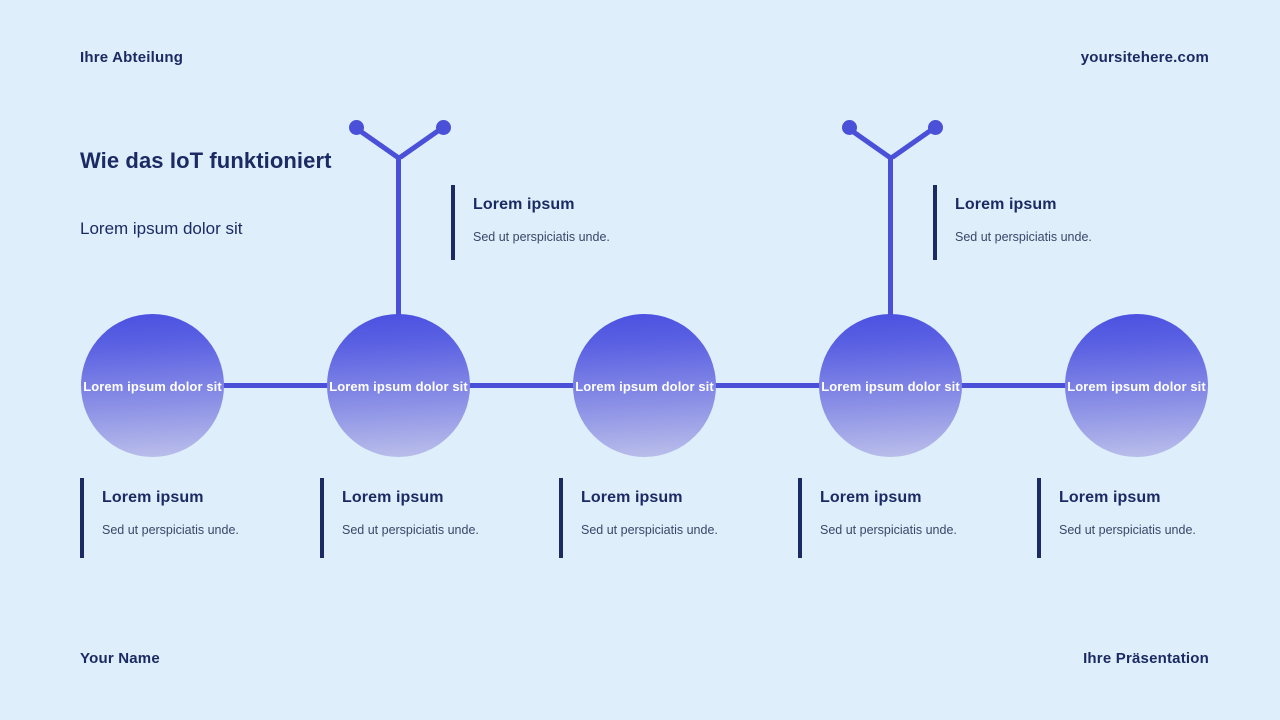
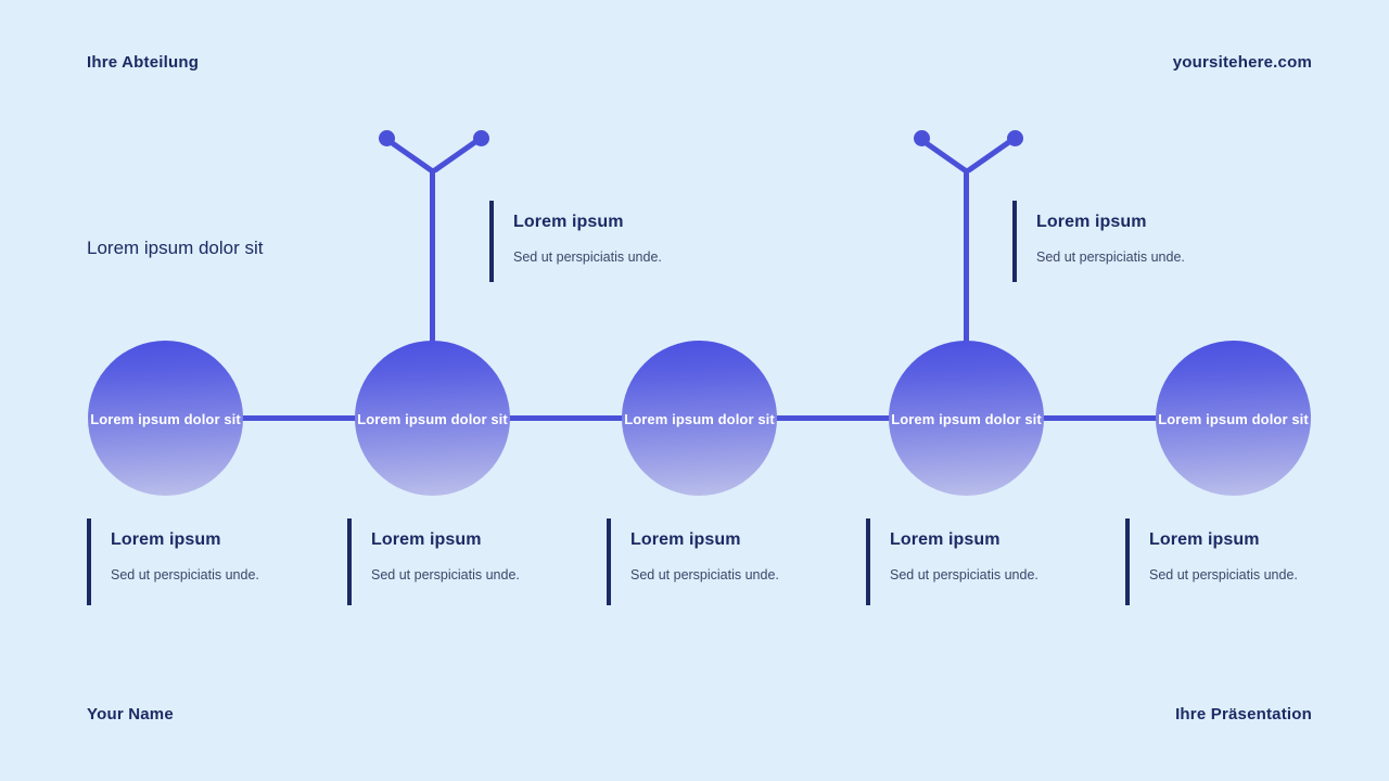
  Ihre Abteilung
  yoursitehere.com
- Wie das IoT funktioniert
  Lorem ipsum dolor sit
  Lorem ipsum
  Sed ut perspiciatis unde.
  Lorem ipsum
  Sed ut perspiciatis unde.
  Lorem ipsum dolor sit
  Lorem ipsum dolor sit
  Lorem ipsum dolor sit
  Lorem ipsum dolor sit
  Lorem ipsum dolor sit
  Lorem ipsum
  Sed ut perspiciatis unde.
  Lorem ipsum
  Sed ut perspiciatis unde.
  Lorem ipsum
  Sed ut perspiciatis unde.
  Lorem ipsum
  Sed ut perspiciatis unde.
  Lorem ipsum
  Sed ut perspiciatis unde.
  Your Name
  Ihre Präsentation
